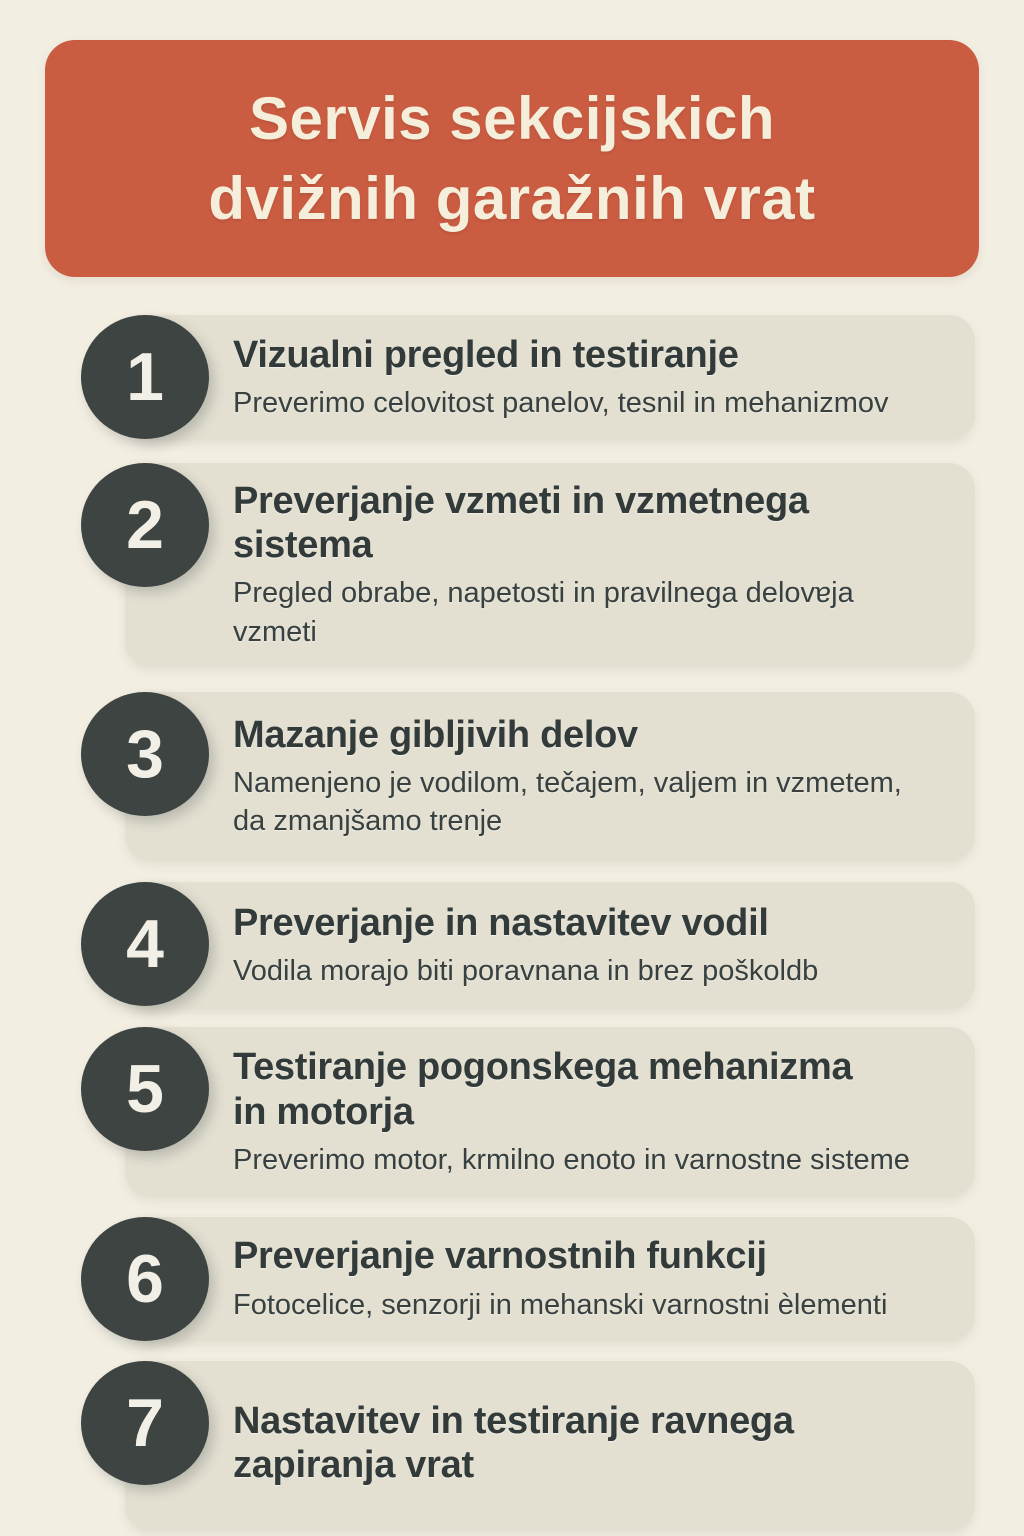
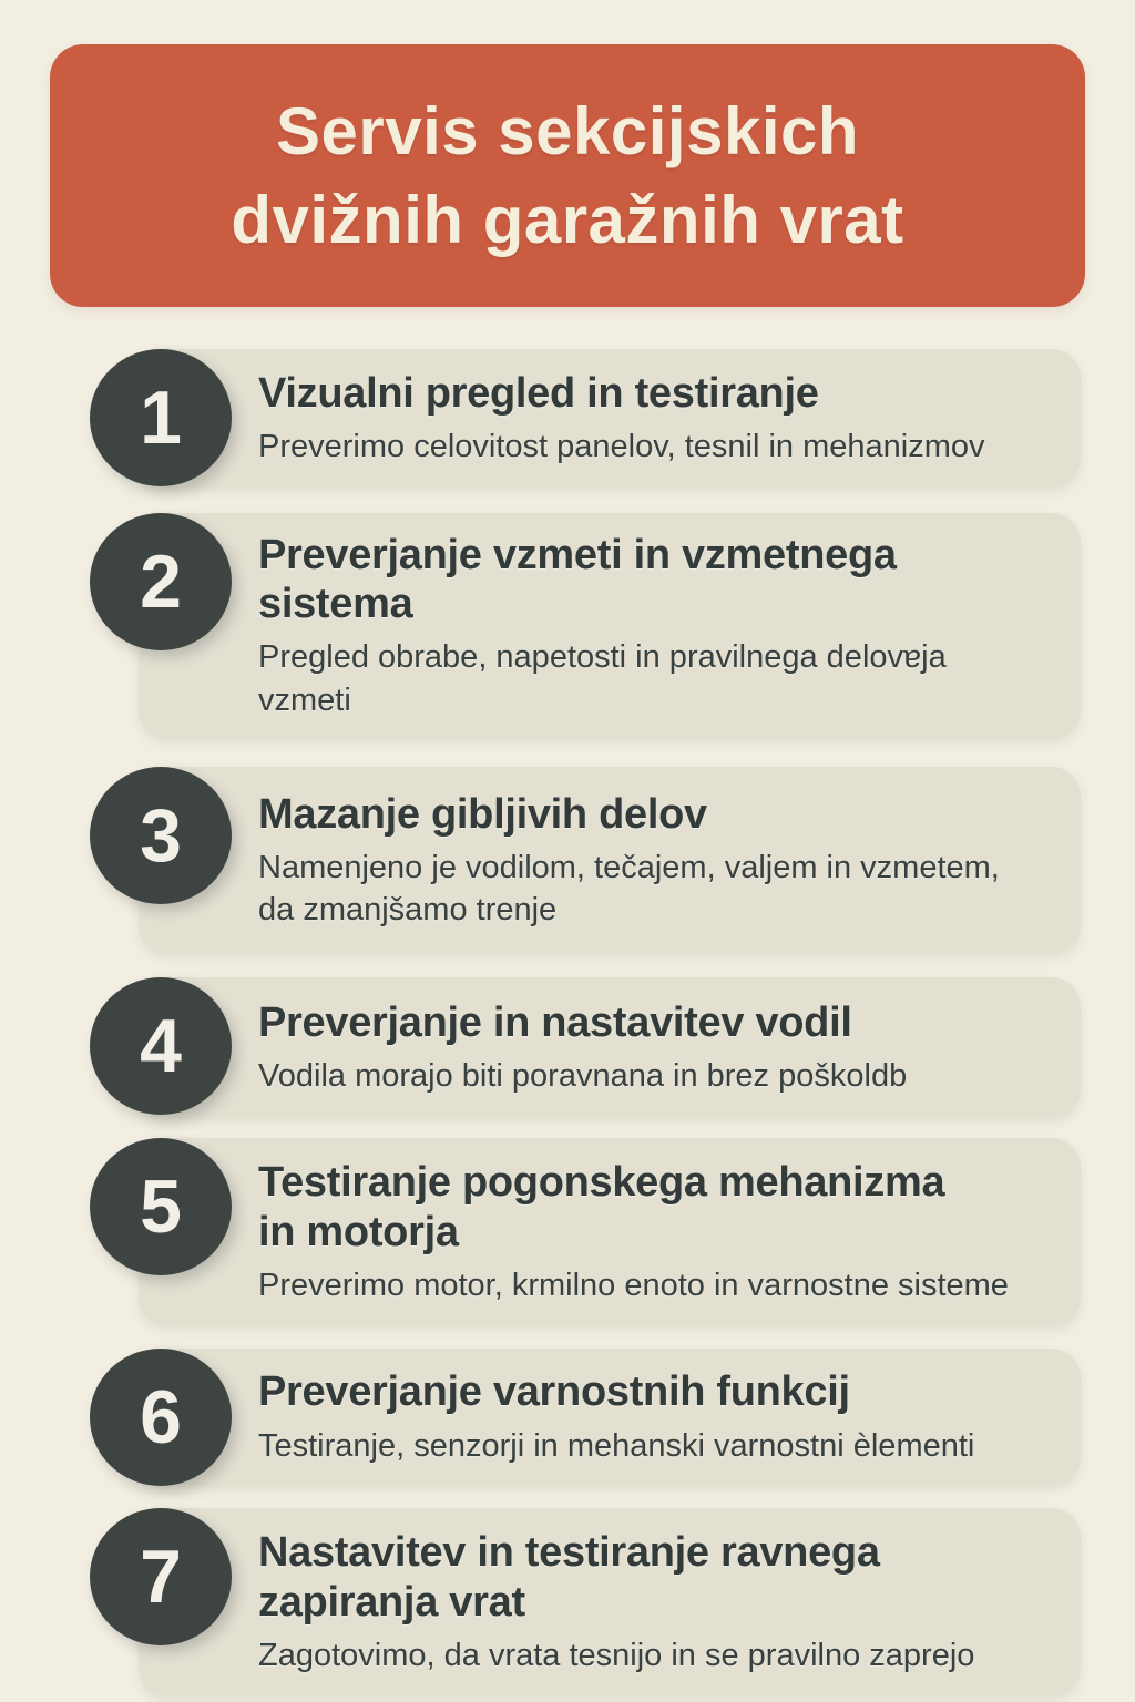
  Servis sekcijskich
  dvižnih garažnih vrat
  1
  Vizualni pregled in testiranje
  Preverimo celovitost panelov, tesnil in mehanizmov
  2
  Preverjanje vzmeti in vzmetnega
  sistema
  Pregled obrabe, napetosti in pravilnega delovɐja
  vzmeti
  3
  Mazanje gibljivih delov
  Namenjeno je vodilom, tečajem, valjem in vzmetem,
  da zmanjšamo trenje
  4
  Preverjanje in nastavitev vodil
  Vodila morajo biti poravnana in brez poškoldb
  5
  Testiranje pogonskega mehanizma
  in motorja
  Preverimo motor, krmilno enoto in varnostne sisteme
  6
  Preverjanje varnostnih funkcij
- Fotocelice, senzorji in mehanski varnostni èlementi
+ Testiranje, senzorji in mehanski varnostni èlementi
  7
  Nastavitev in testiranje ravnega
  zapiranja vrat
+ Zagotovimo, da vrata tesnijo in se pravilno zaprejo
